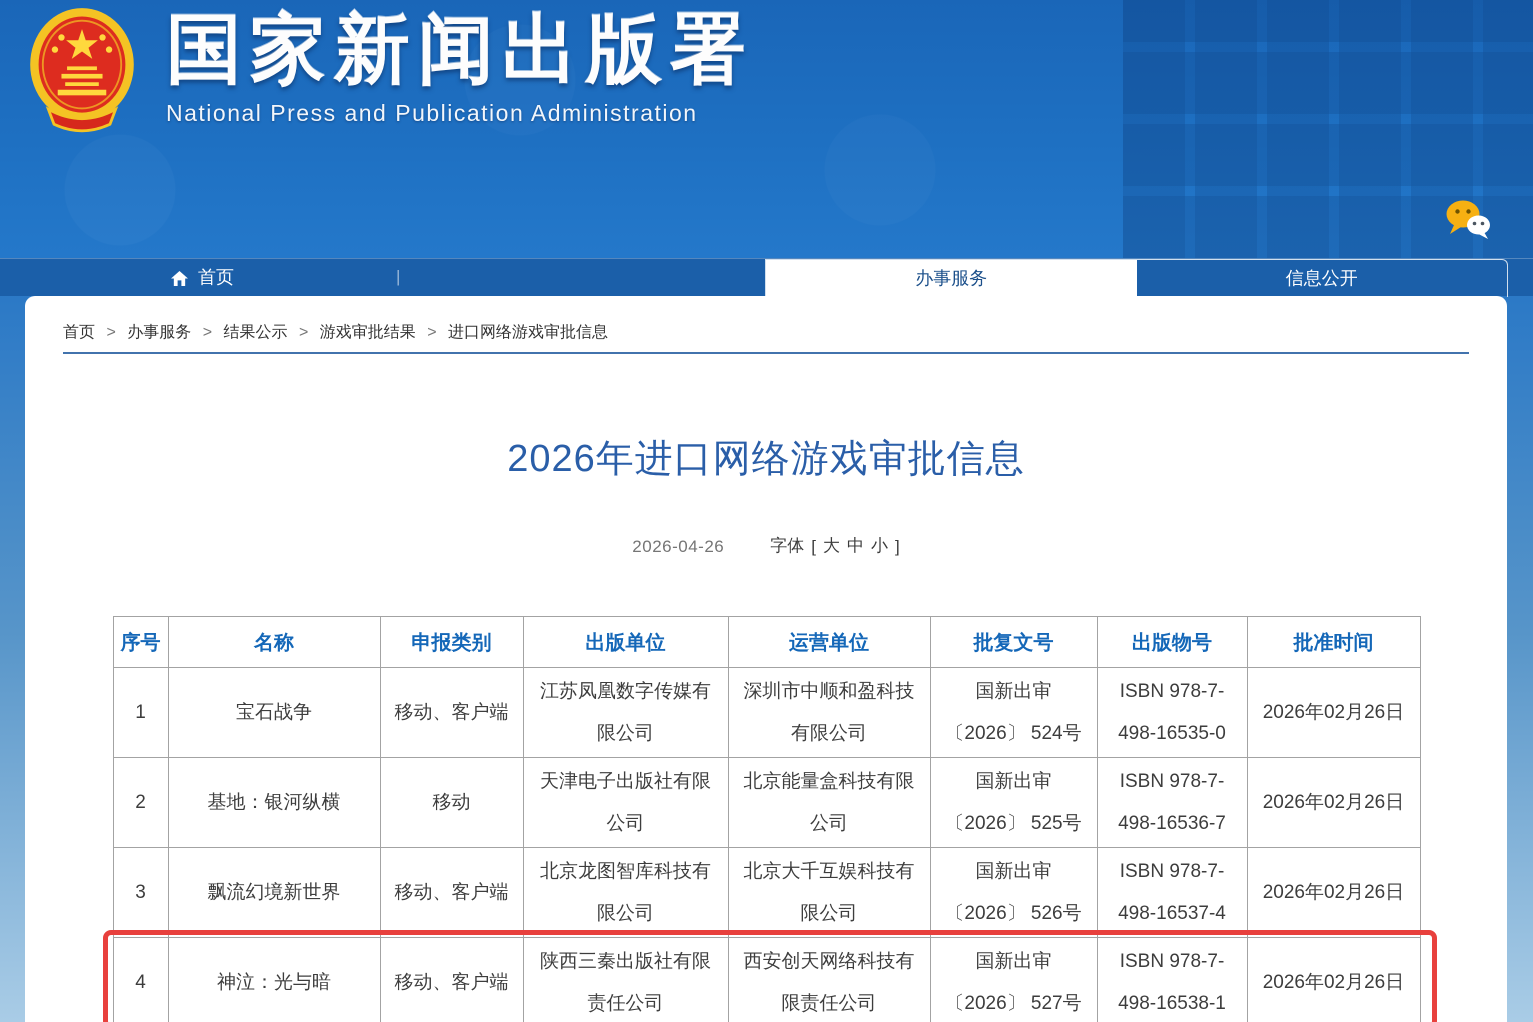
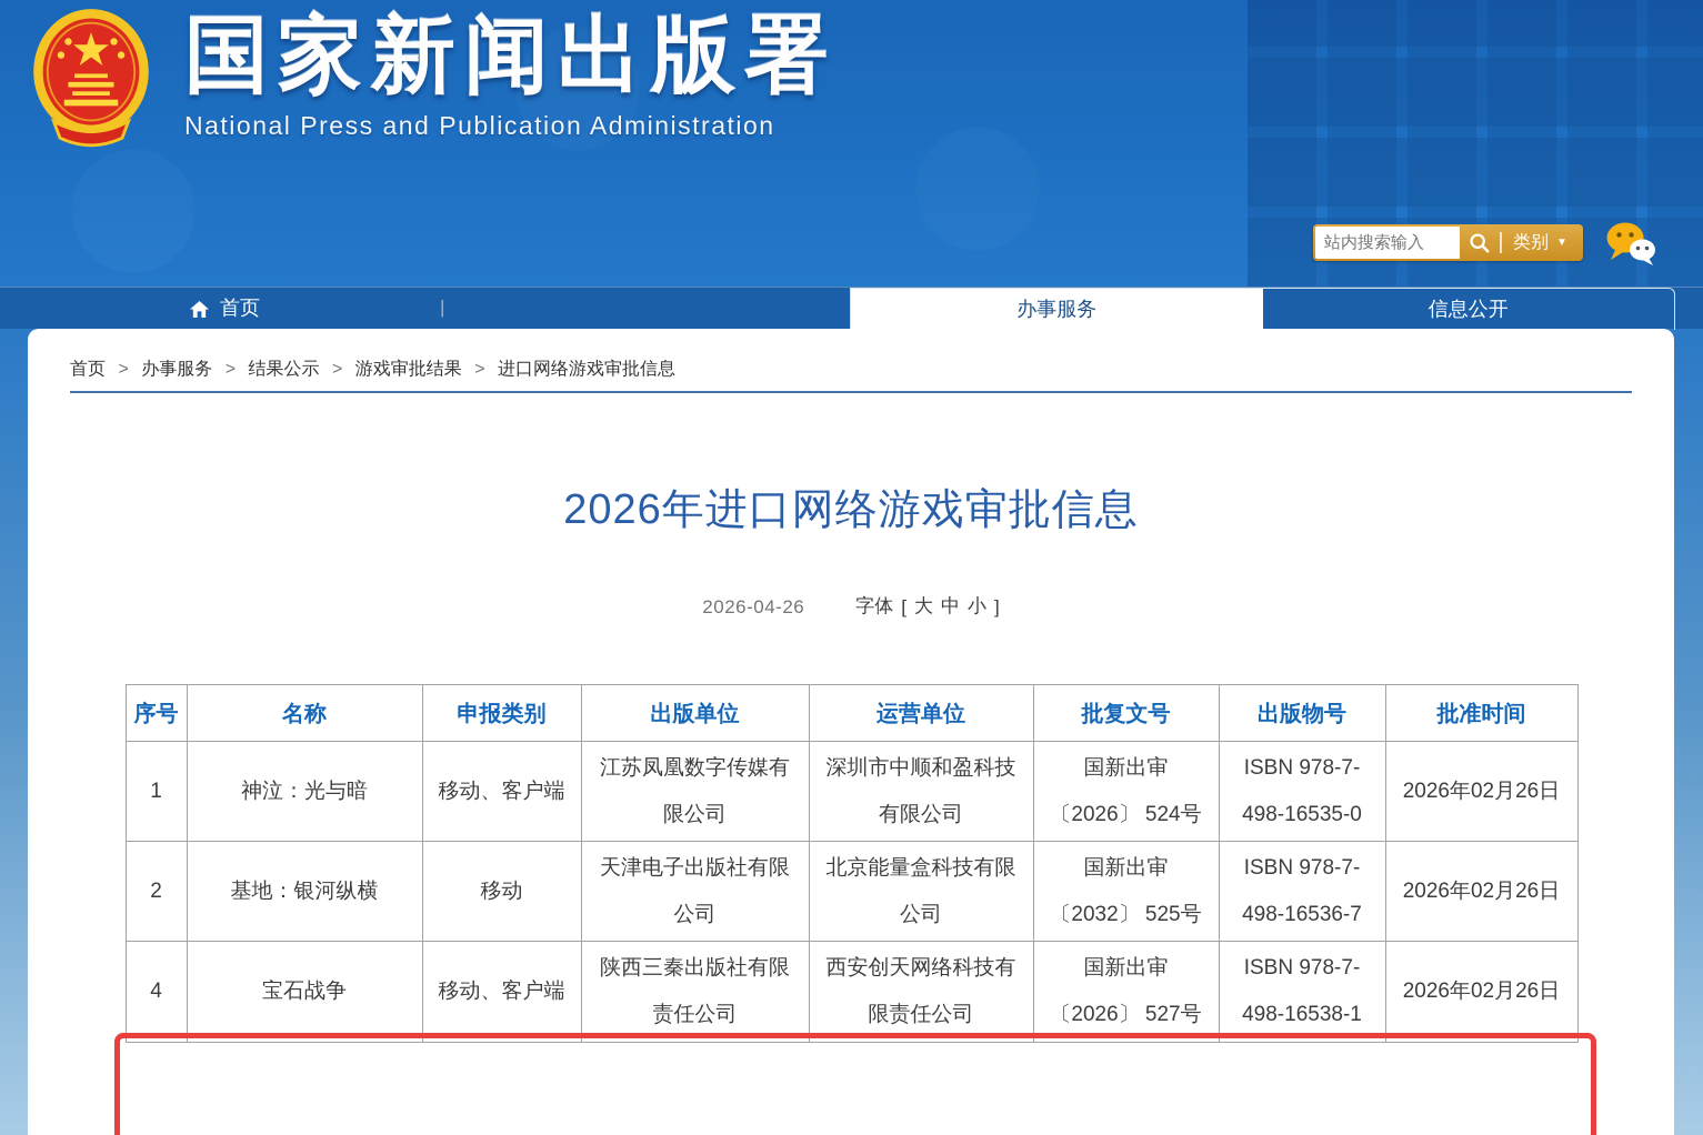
  国家新闻出版署
  National Press and Publication Administration
+ 站内搜索输入
+ 类别
+ ▼
  首页
  |
  办事服务
  信息公开
  首页 > 办事服务 > 结果公示 > 游戏审批结果 > 进口网络游戏审批信息
  2026年进口网络游戏审批信息
  2026-04-26
  字体
  [
  大
  中
  小
  ]
  序号	名称	申报类别	出版单位	运营单位	批复文号	出版物号	批准时间
- 1	宝石战争	移动、客户端	江苏凤凰数字传媒有 限公司	深圳市中顺和盈科技 有限公司	国新出审 〔2026〕 524号	ISBN 978-7- 498-16535-0	2026年02月26日
+ 1	神泣：光与暗	移动、客户端	江苏凤凰数字传媒有 限公司	深圳市中顺和盈科技 有限公司	国新出审 〔2026〕 524号	ISBN 978-7- 498-16535-0	2026年02月26日
- 2	基地：银河纵横	移动	天津电子出版社有限 公司	北京能量盒科技有限 公司	国新出审 〔2026〕 525号	ISBN 978-7- 498-16536-7	2026年02月26日
+ 2	基地：银河纵横	移动	天津电子出版社有限 公司	北京能量盒科技有限 公司	国新出审 〔2032〕 525号	ISBN 978-7- 498-16536-7	2026年02月26日
- 3	飘流幻境新世界	移动、客户端	北京龙图智库科技有 限公司	北京大千互娱科技有 限公司	国新出审 〔2026〕 526号	ISBN 978-7- 498-16537-4	2026年02月26日
- 4	神泣：光与暗	移动、客户端	陕西三秦出版社有限 责任公司	西安创天网络科技有 限责任公司	国新出审 〔2026〕 527号	ISBN 978-7- 498-16538-1	2026年02月26日
+ 4	宝石战争	移动、客户端	陕西三秦出版社有限 责任公司	西安创天网络科技有 限责任公司	国新出审 〔2026〕 527号	ISBN 978-7- 498-16538-1	2026年02月26日
